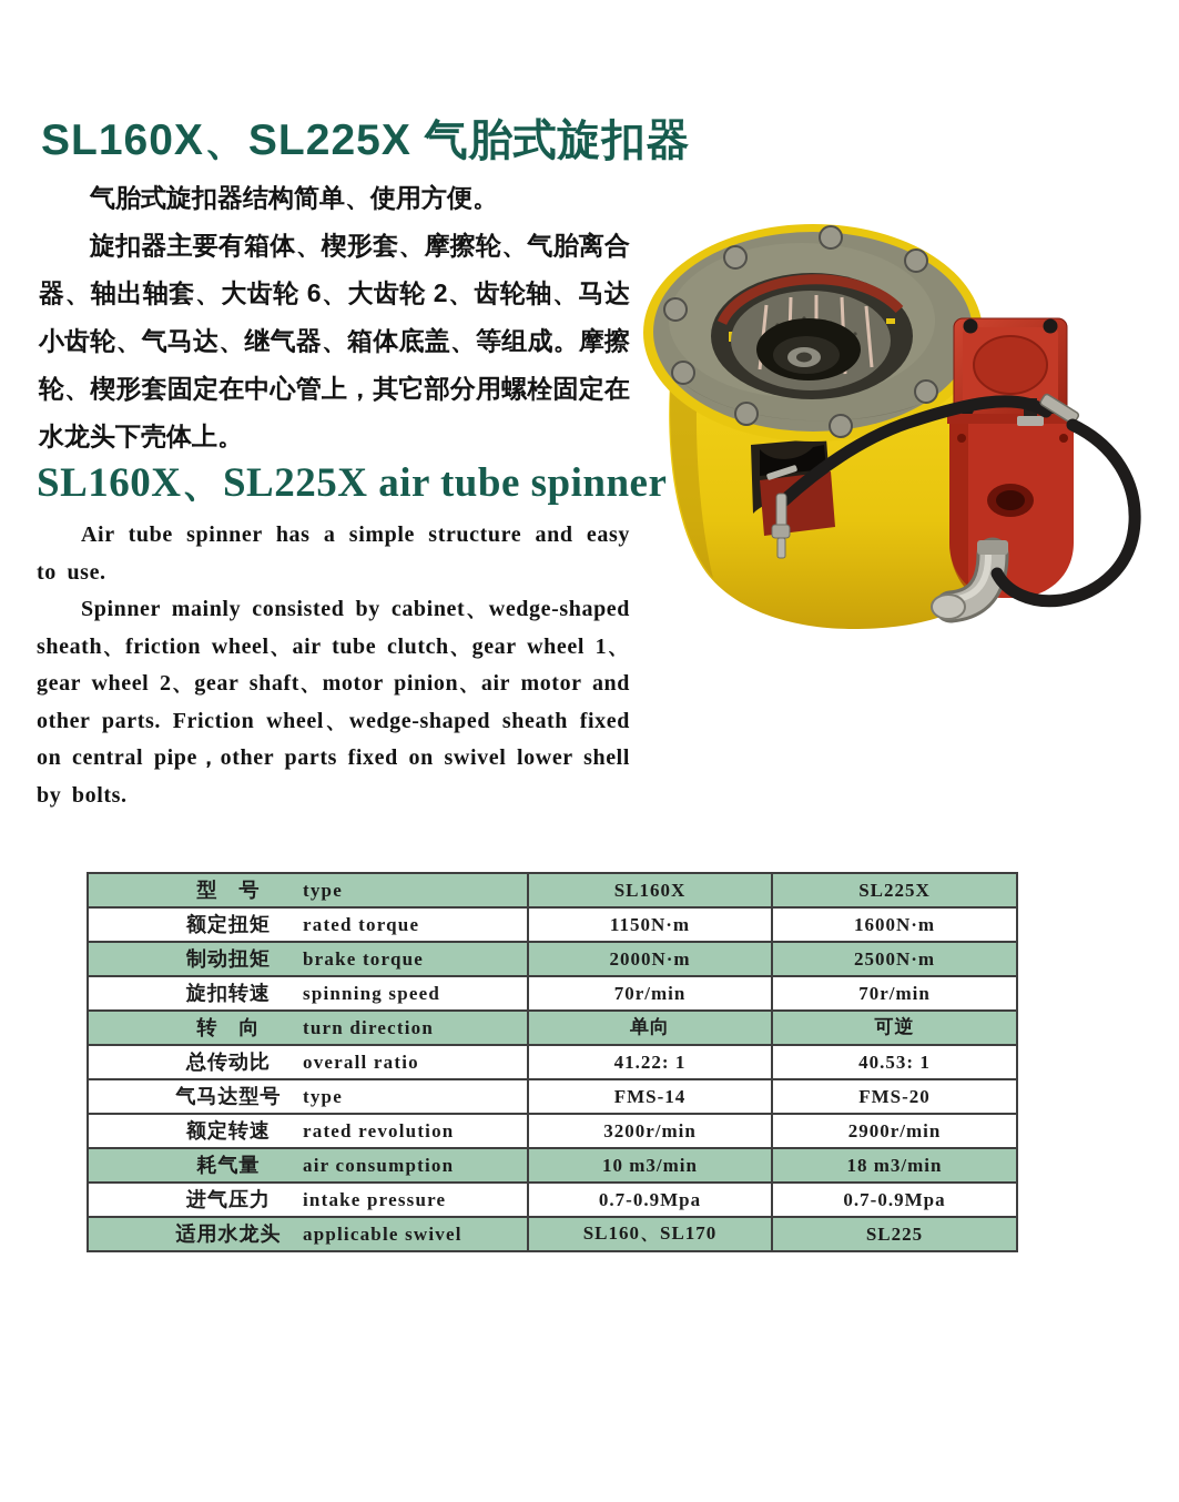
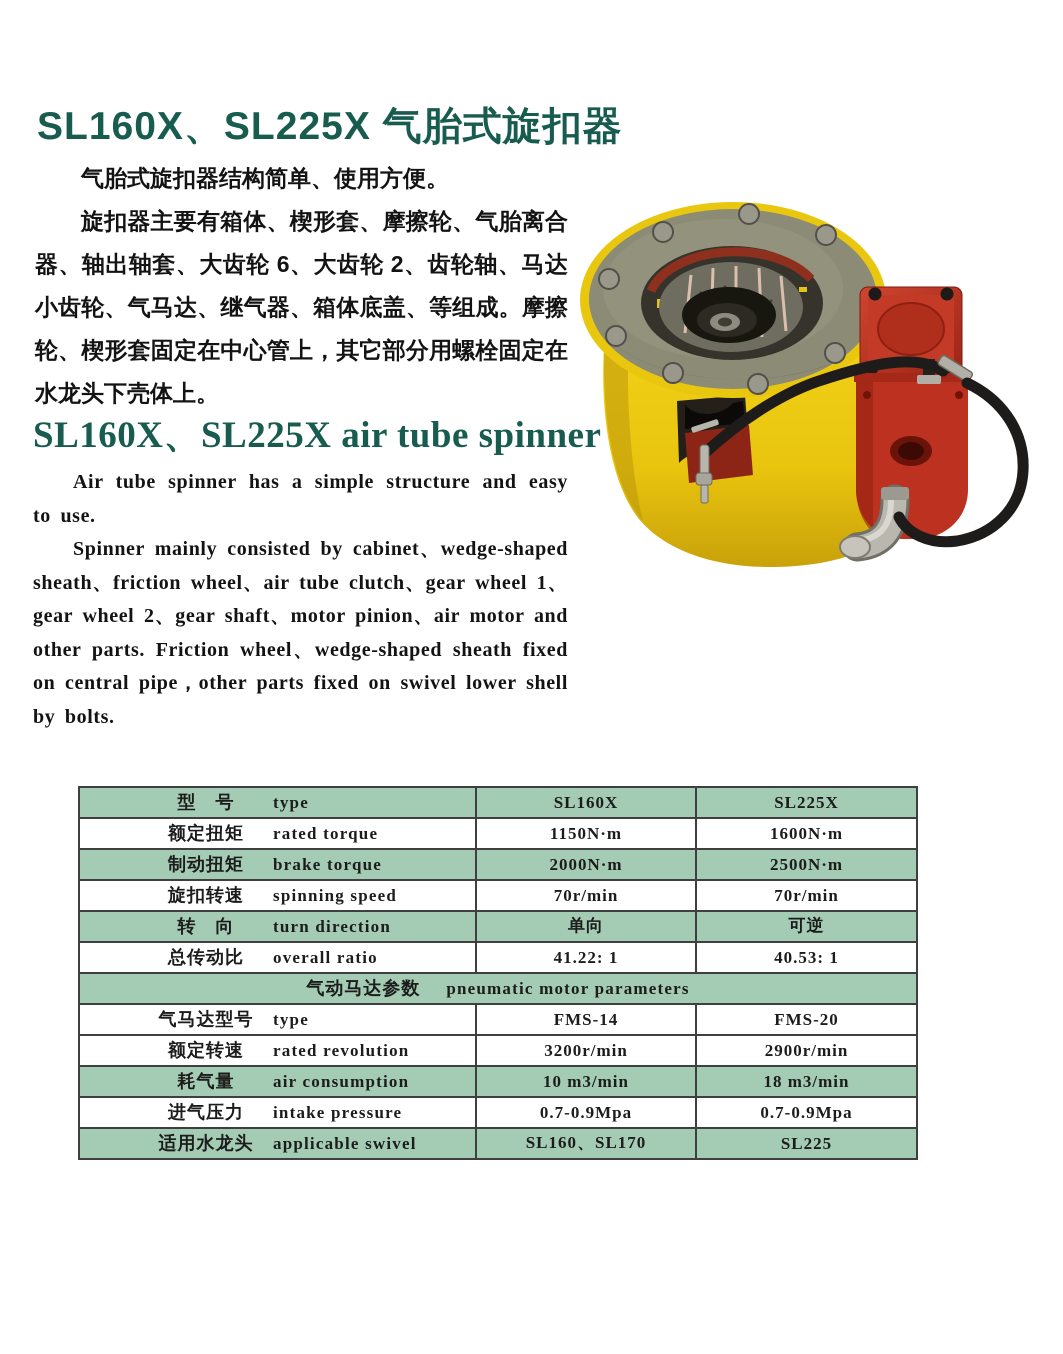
  SL160X、SL225X 气胎式旋扣器
  气胎式旋扣器结构简单、使用方便。
  旋扣器主要有箱体、楔形套、摩擦轮、气胎离合器、轴出轴套、大齿轮 6、大齿轮 2、齿轮轴、马达小齿轮、气马达、继气器、箱体底盖、等组成。摩擦轮、楔形套固定在中心管上，其它部分用螺栓固定在水龙头下壳体上。
  SL160X、SL225X air tube spinner
  Air tube spinner has a simple structure and easy to use.
  Spinner mainly consisted by cabinet、wedge-shaped sheath、friction wheel、air tube clutch、gear wheel 1、gear wheel 2、gear shaft、motor pinion、air motor and other parts. Friction wheel、wedge-shaped sheath fixed on central pipe，other parts fixed on swivel lower shell by bolts.
  型 号 type	SL160X	SL225X
  额定扭矩 rated torque	1150N·m	1600N·m
  制动扭矩 brake torque	2000N·m	2500N·m
  旋扣转速 spinning speed	70r/min	70r/min
  转 向 turn direction	单向	可逆
  总传动比 overall ratio	41.22: 1	40.53: 1
+ 气动马达参数 pneumatic motor parameters
  气马达型号 type	FMS-14	FMS-20
  额定转速 rated revolution	3200r/min	2900r/min
  耗气量 air consumption	10 m3/min	18 m3/min
  进气压力 intake pressure	0.7-0.9Mpa	0.7-0.9Mpa
  适用水龙头 applicable swivel	SL160、SL170	SL225
